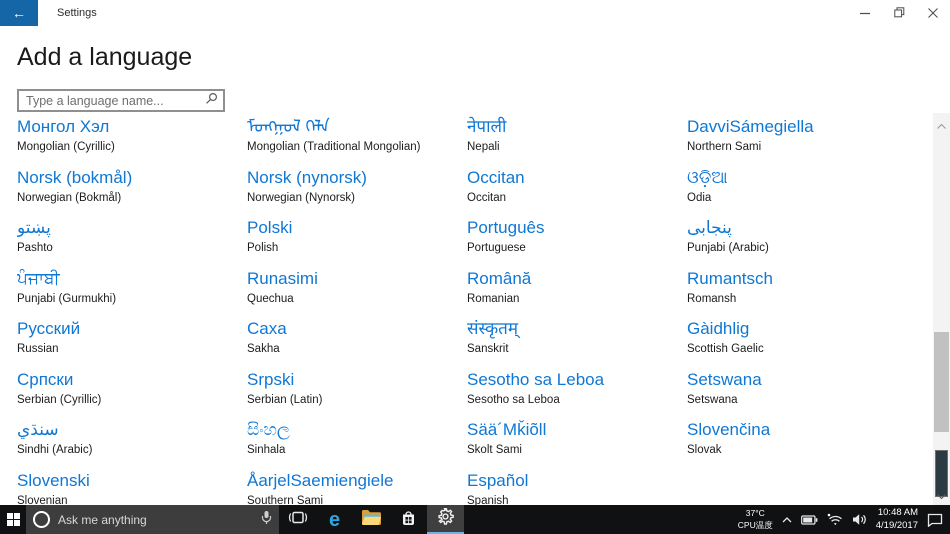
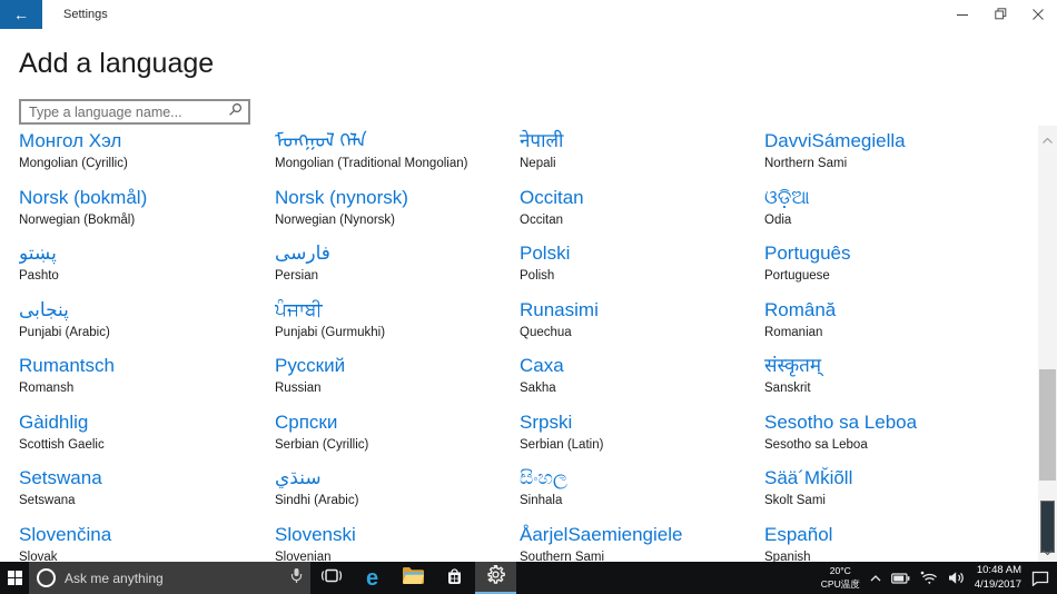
  ←
  Settings
  Add a language
  Type a language name...
  Монгол Хэл
  Mongolian (Cyrillic)
  ᠮᠣᠩᠭᠣᠯ ᠬᠡᠯᠡ
  Mongolian (Traditional Mongolian)
  नेपाली
  Nepali
  DavviSámegiella
  Northern Sami
  Norsk (bokmål)
  Norwegian (Bokmål)
  Norsk (nynorsk)
  Norwegian (Nynorsk)
  Occitan
  Occitan
  ଓଡ଼ିଆ
  Odia
  پښتو
  Pashto
+ فارسی
+ Persian
  Polski
  Polish
  Português
  Portuguese
  پنجابی
  Punjabi (Arabic)
  ਪੰਜਾਬੀ
  Punjabi (Gurmukhi)
  Runasimi
  Quechua
  Română
  Romanian
  Rumantsch
  Romansh
  Русский
  Russian
  Caxa
  Sakha
  संस्कृतम्
  Sanskrit
  Gàidhlig
  Scottish Gaelic
  Српски
  Serbian (Cyrillic)
  Srpski
  Serbian (Latin)
  Sesotho sa Leboa
  Sesotho sa Leboa
  Setswana
  Setswana
  سنڌي
  Sindhi (Arabic)
  සිංහල
  Sinhala
  Sää´Mǩiõll
  Skolt Sami
  Slovenčina
  Slovak
  Slovenski
  Slovenian
  ÅarjelSaemiengiele
  Southern Sami
  Español
  Spanish
  Ask me anything
  e
- 37°C
+ 20°C
  CPU温度
  10:48 AM
  4/19/2017
